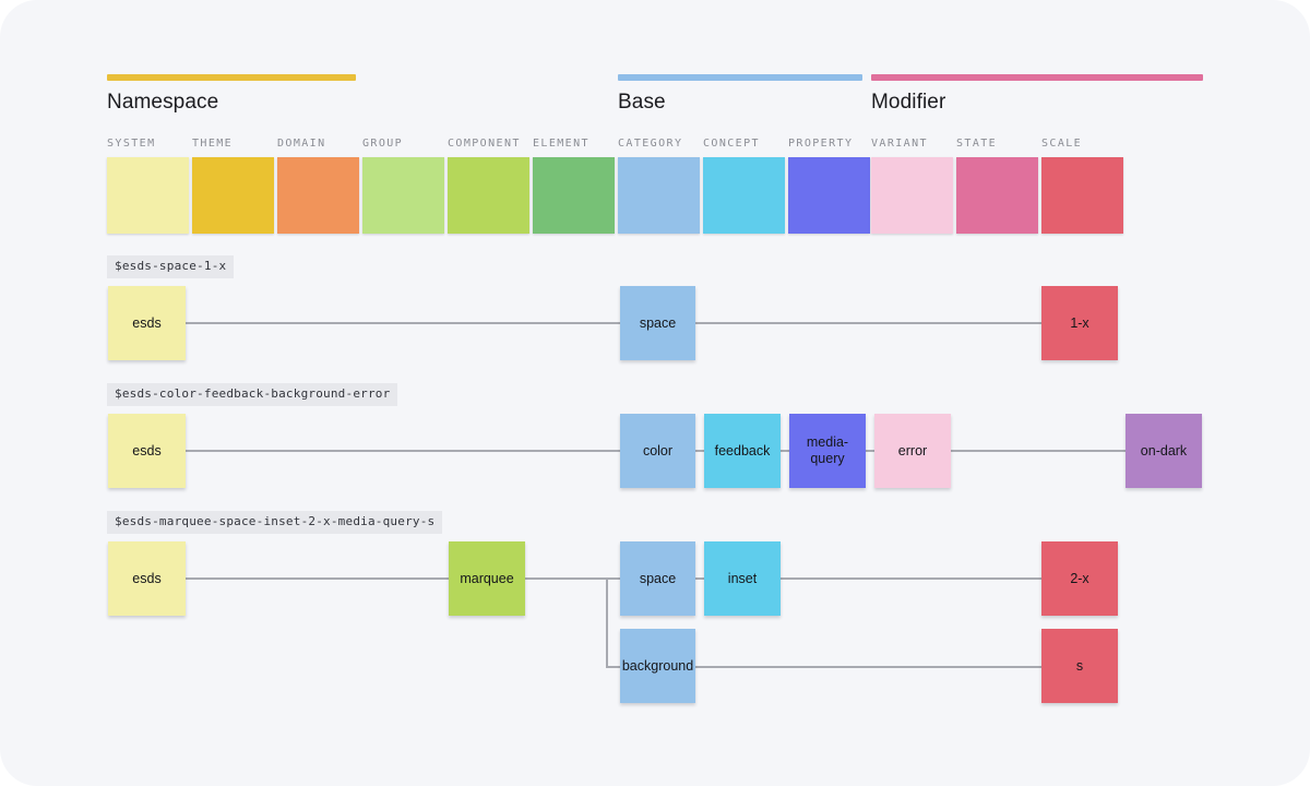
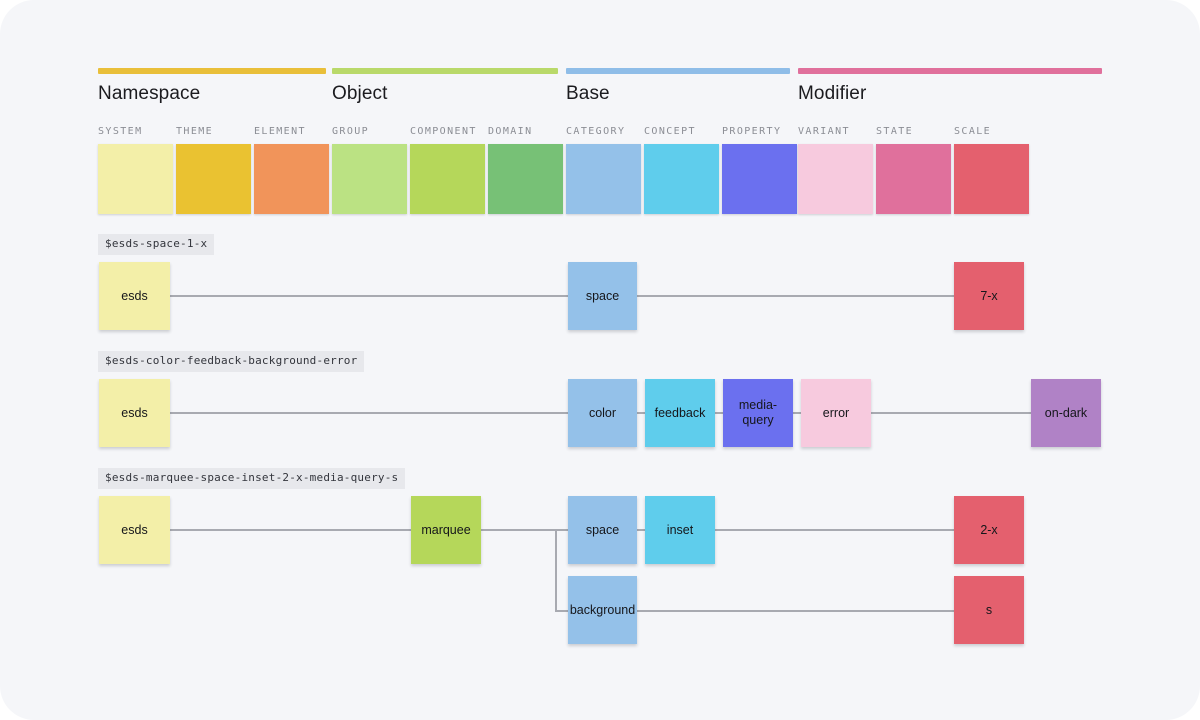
  Namespace
+ Object
  Base
  Modifier
  SYSTEM
  THEME
- DOMAIN
+ ELEMENT
  GROUP
  COMPONENT
- ELEMENT
+ DOMAIN
  CATEGORY
  CONCEPT
  PROPERTY
  VARIANT
  STATE
  SCALE
  $esds-space-1-x
  esds
  space
- 1-x
+ 7-x
  $esds-color-feedback-background-error
  esds
  color
  feedback
  media-query
  error
  on-dark
  $esds-marquee-space-inset-2-x-media-query-s
  esds
  marquee
  space
  inset
  2-x
  background
  s
